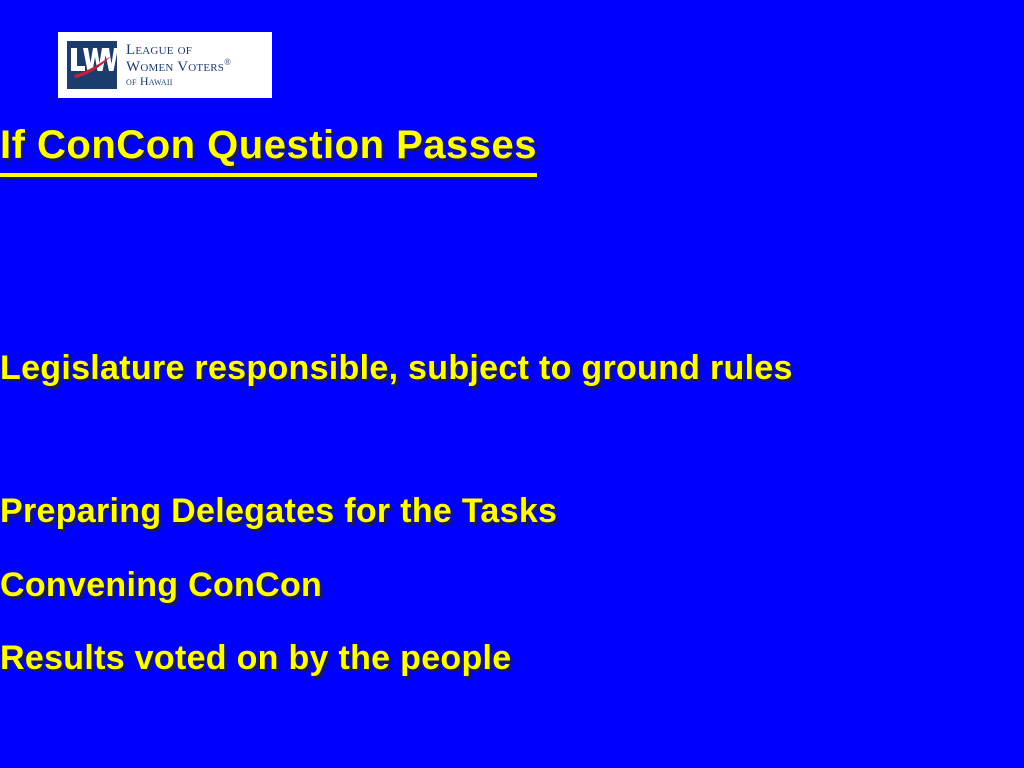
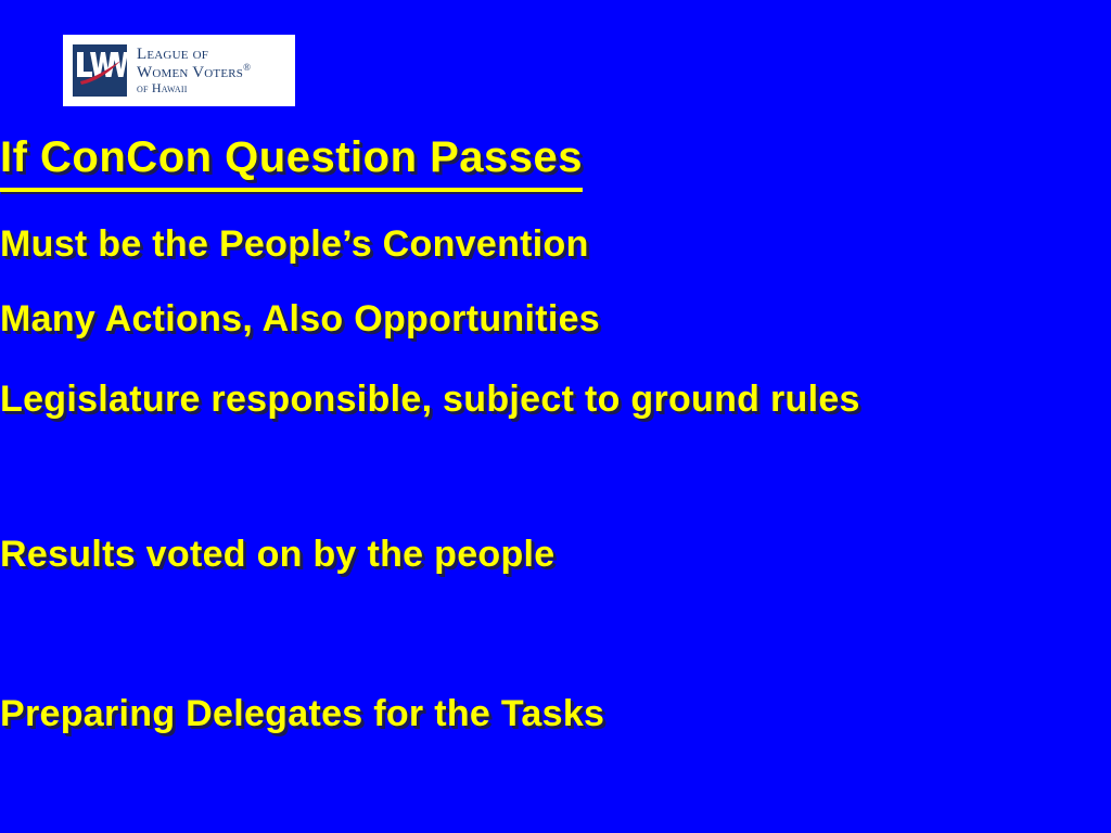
  League of
  Women Voters®
  of Hawaii
  If ConCon Question Passes
+ Must be the People’s Convention
+ Many Actions, Also Opportunities
  Legislature responsible, subject to ground rules
- Preparing Delegates for the Tasks
+ Results voted on by the people
- Convening ConCon
- Results voted on by the people
+ Preparing Delegates for the Tasks
